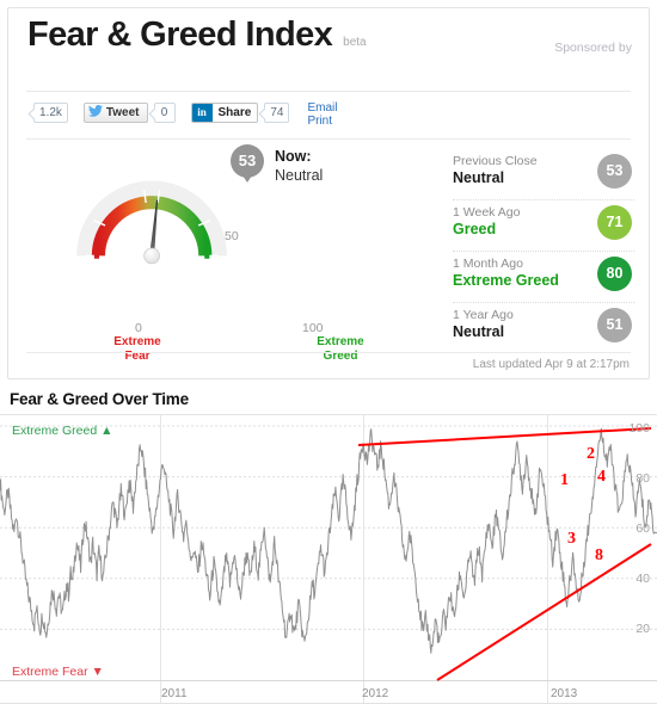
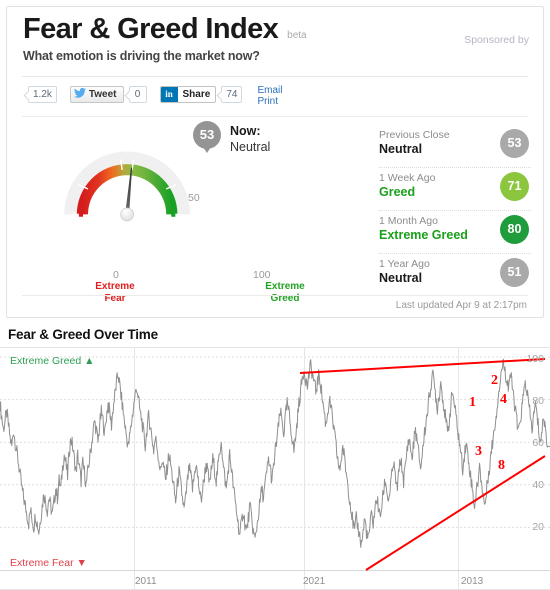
  Fear & Greed Index
  beta
+ What emotion is driving the market now?
  Sponsored by
  1.2k
  Tweet
  0
  in
  Share
  74
  Email
  Print
  53
  Now:
  Neutral
  0
  50
  100
  Extreme
  Fear
  Extreme
  Greed
  Previous Close
  Neutral
  53
  1 Week Ago
  Greed
  71
  1 Month Ago
  Extreme Greed
  80
  1 Year Ago
  Neutral
  51
  Last updated Apr 9 at 2:17pm
  Fear & Greed Over Time
  Extreme Greed ▲
  Extreme Fear ▼
  100
  80
  60
  40
  20
  2011
- 2012
+ 2021
  2013
  1
  2
  3
  4
  8
